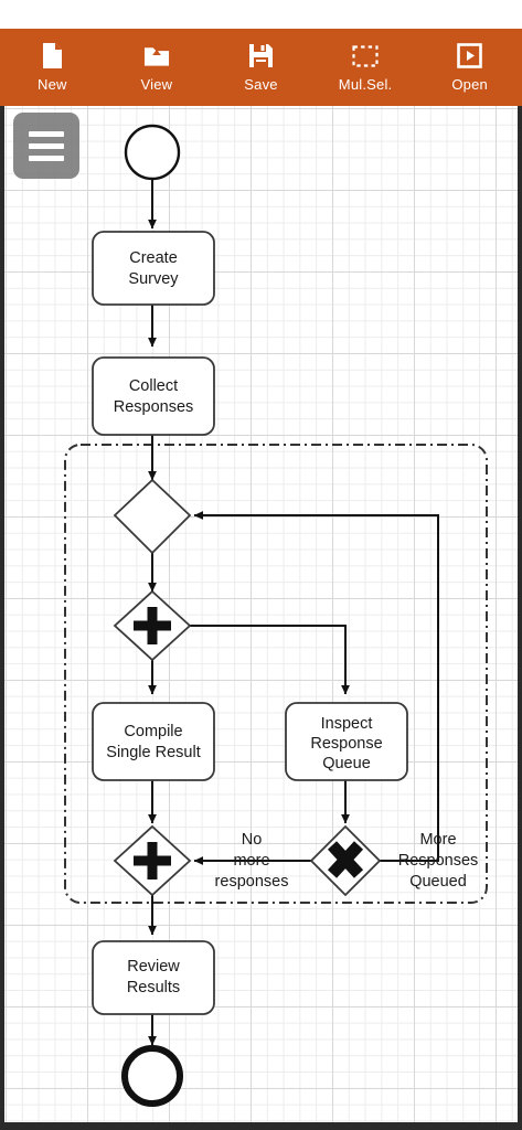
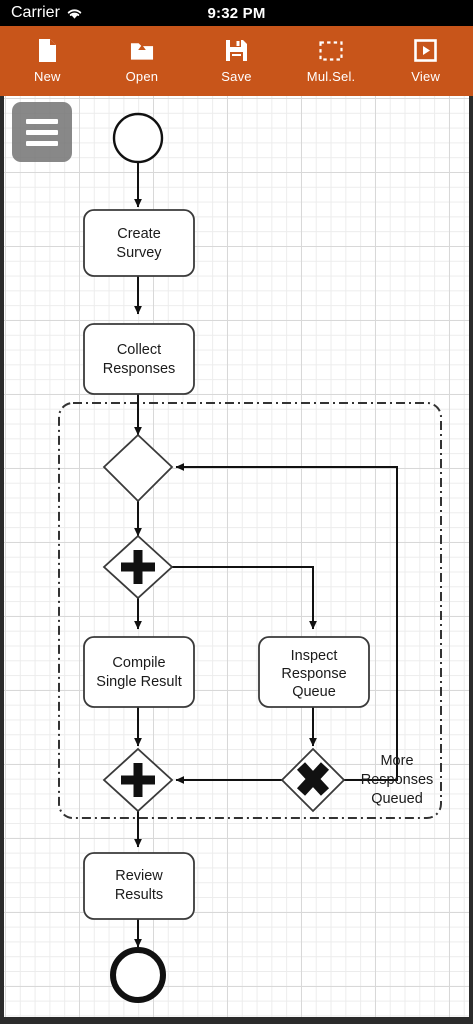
+ Carrier
+ 9:32 PM
  New
- View
+ Open
  Save
  Mul.Sel.
- Open
+ View
  Create
  Survey
  Collect
  Responses
  Compile
  Single Result
  Inspect
  Response
  Queue
- No
- more
- responses
  More
  Responses
  Queued
  Review
  Results
